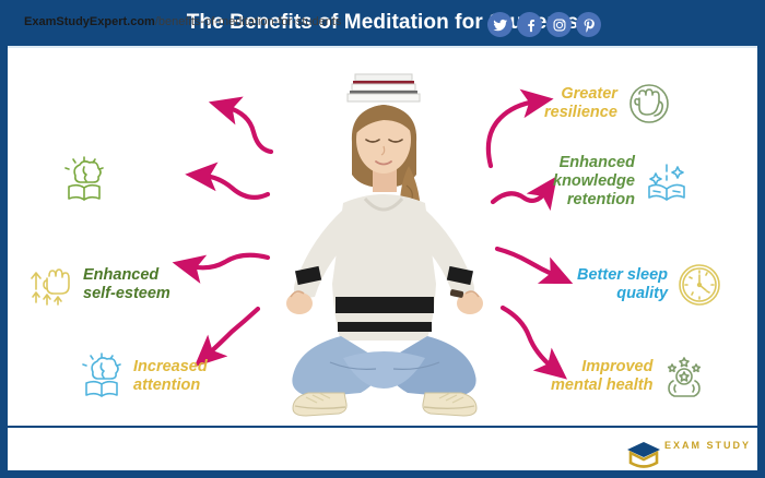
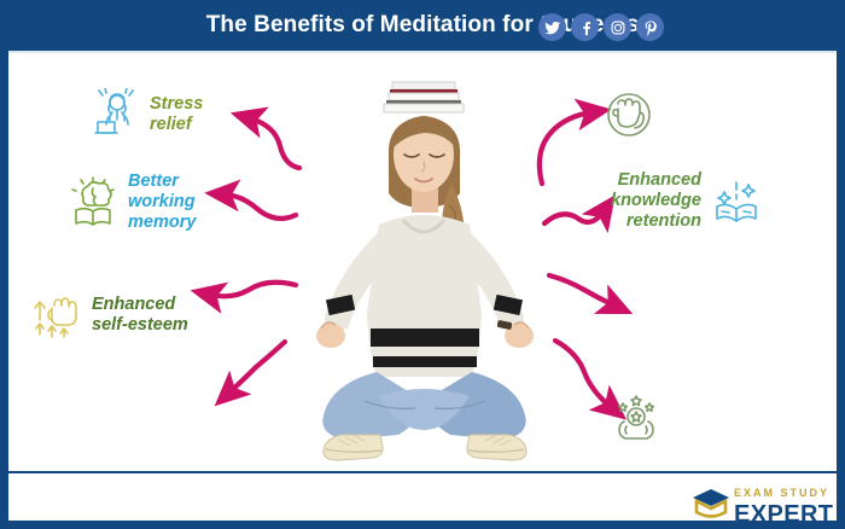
  The Benefits of Meditation fors
+ Stress
+ relief
+ Better
+ working
+ memory
  Enhanced
  self-esteem
- Increased
- attention
- Greater
- resilience
  Enhanced
  knowledge
  retention
- Better sleep
- quality
- Improved
- mental health
- ExamStudyExpert.com/benefits-of-meditation-for-students
  EXAM STUDY
+ EXPERT
